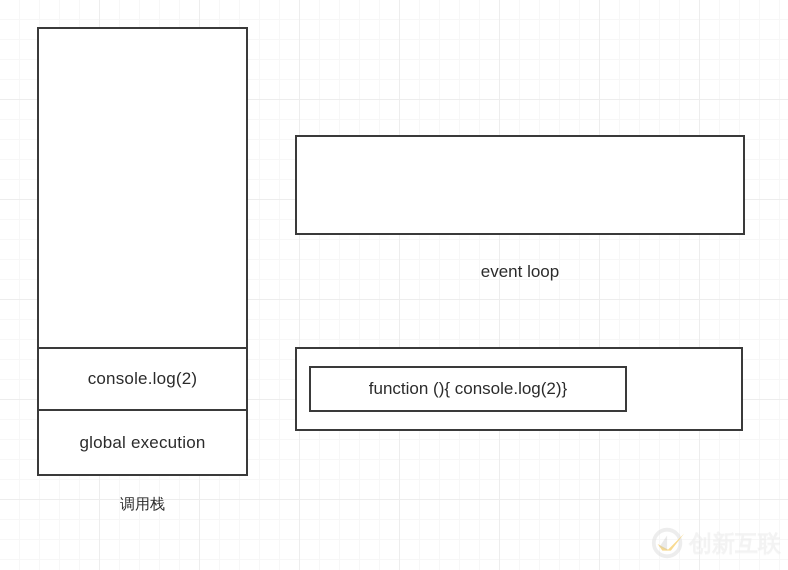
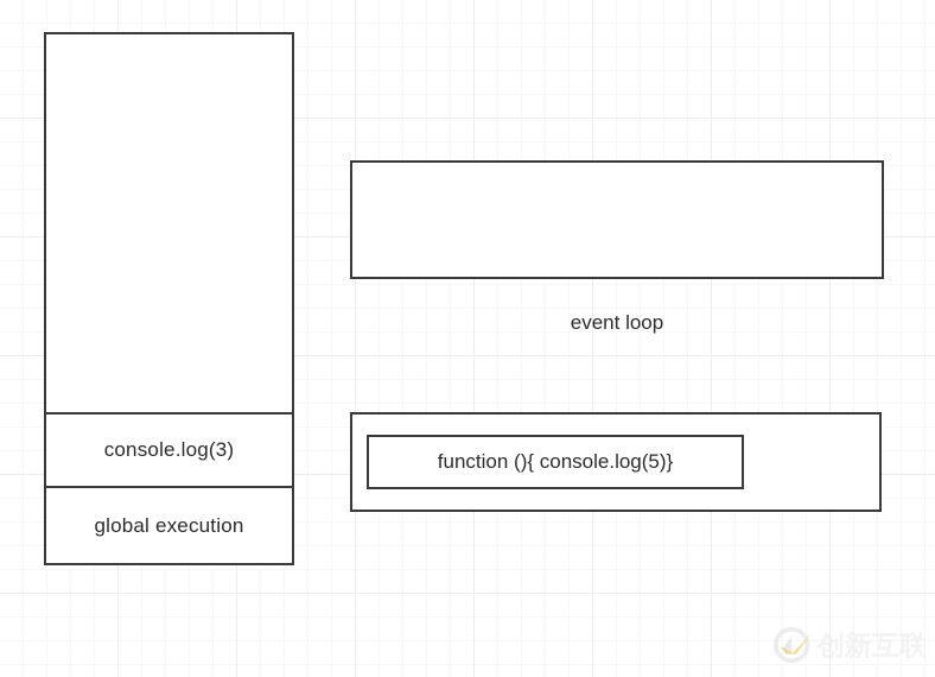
- console.log(2)
+ console.log(3)
  global execution
- 调用栈
  event loop
- function (){ console.log(2)}
+ function (){ console.log(5)}
